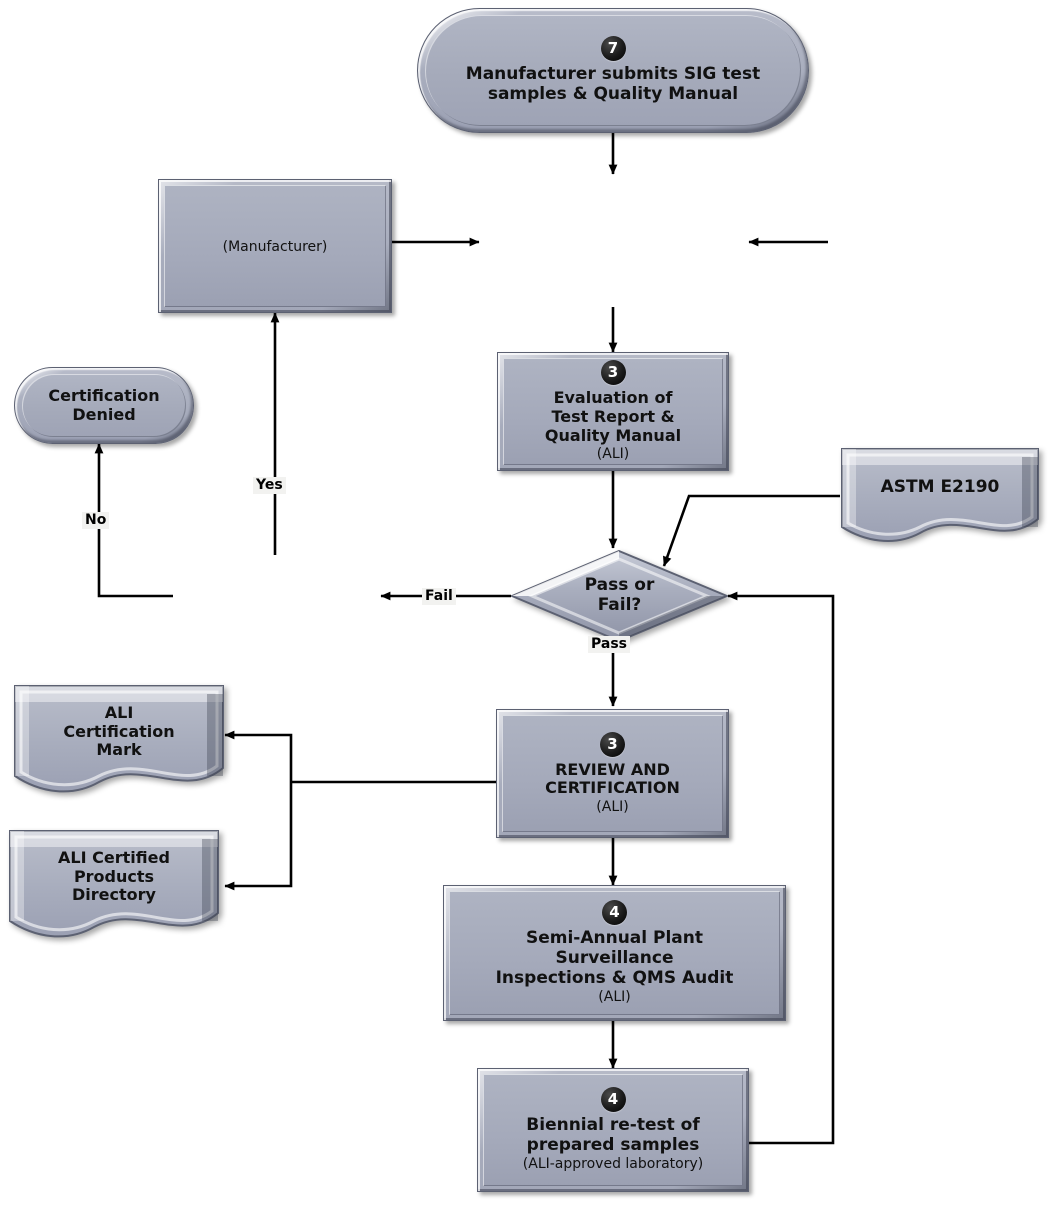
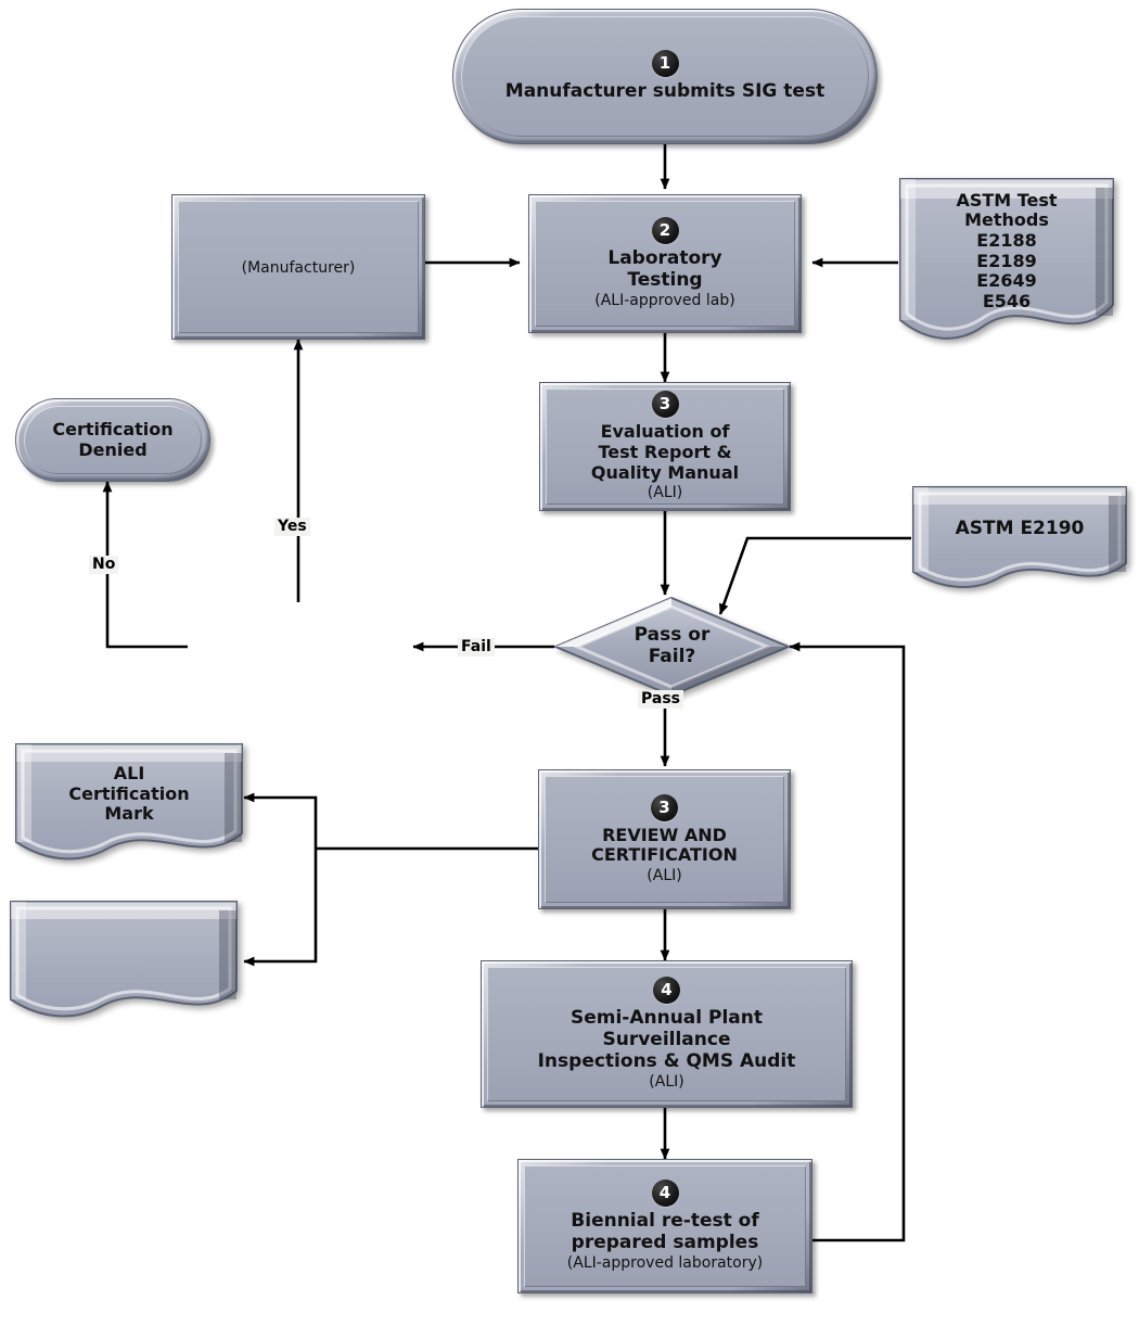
- 7
+ 1
  Manufacturer submits SIG test
- samples & Quality Manual
  (Manufacturer)
+ 2
+ Laboratory
+ Testing
+ (ALI-approved lab)
+ ASTM Test
+ Methods
+ E2188
+ E2189
+ E2649
+ E546
  3
  Evaluation of
  Test Report &
  Quality Manual
  (ALI)
  ASTM E2190
  Certification
  Denied
  Pass or
  Fail?
  ALI
  Certification
  Mark
- ALI Certified
- Products
- Directory
  3
  REVIEW AND
  CERTIFICATION
  (ALI)
  4
  Semi-Annual Plant
  Surveillance
  Inspections & QMS Audit
  (ALI)
  4
  Biennial re-test of
  prepared samples
  (ALI-approved laboratory)
  Yes
  No
  Fail
  Pass
